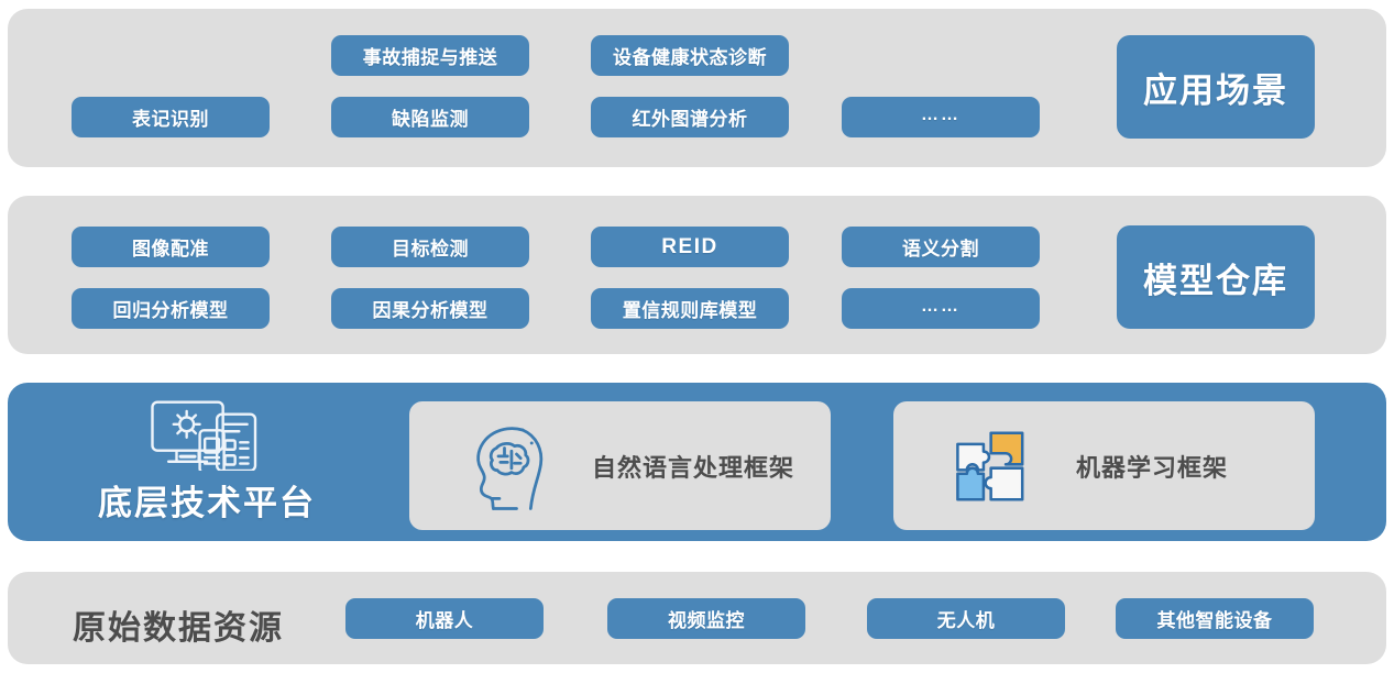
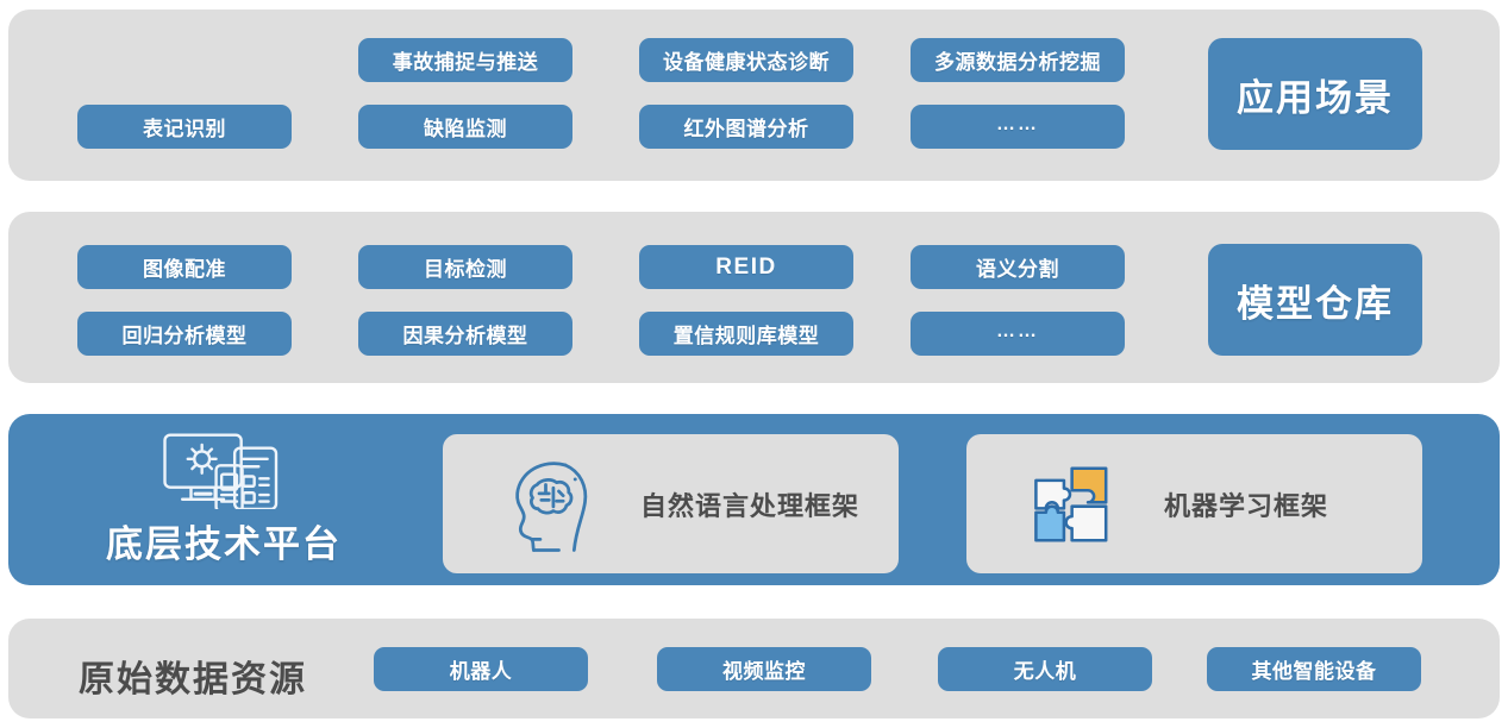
  事故捕捉与推送
  设备健康状态诊断
+ 多源数据分析挖掘
  表记识别
  缺陷监测
  红外图谱分析
  ……
  应用场景
  图像配准
  目标检测
  REID
  语义分割
  回归分析模型
  因果分析模型
  置信规则库模型
  ……
  模型仓库
  底层技术平台
  自然语言处理框架
  机器学习框架
  原始数据资源
  机器人
  视频监控
  无人机
  其他智能设备
